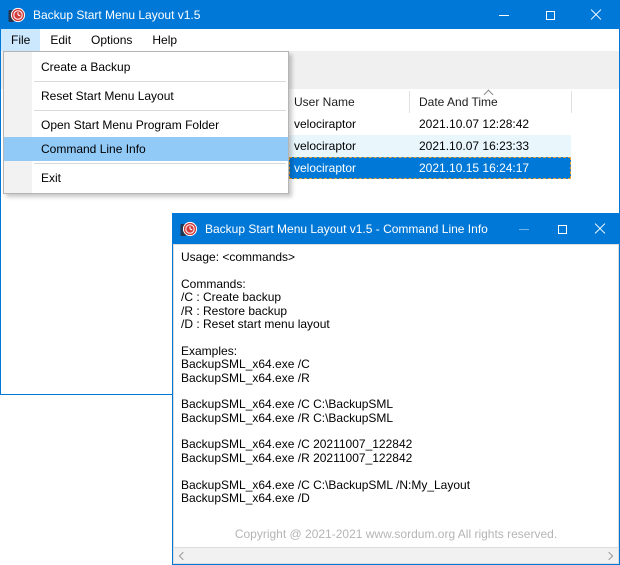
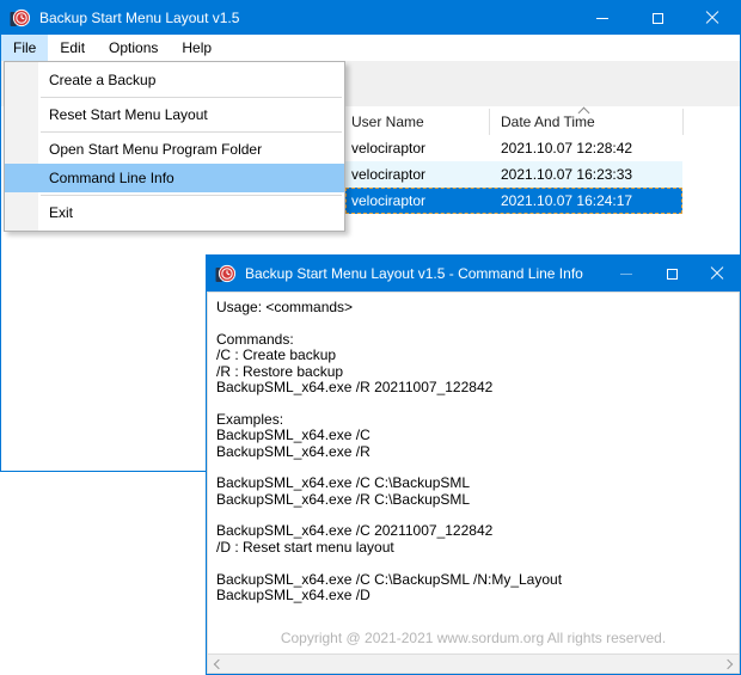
  Backup Start Menu Layout v1.5
  File
  Edit
  Options
  Help
  User Name
  Date And Time
  velociraptor
  2021.10.07 12:28:42
  velociraptor
  2021.10.07 16:23:33
  velociraptor
- 2021.10.15 16:24:17
+ 2021.10.07 16:24:17
  Create a Backup
  Reset Start Menu Layout
  Open Start Menu Program Folder
  Command Line Info
  Exit
  Backup Start Menu Layout v1.5 - Command Line Info
  Usage: <commands>
  Commands:
  /C : Create backup
  /R : Restore backup
- /D : Reset start menu layout
+ BackupSML_x64.exe /R 20211007_122842
  Examples:
  BackupSML_x64.exe /C
  BackupSML_x64.exe /R
  BackupSML_x64.exe /C C:\BackupSML
  BackupSML_x64.exe /R C:\BackupSML
  BackupSML_x64.exe /C 20211007_122842
- BackupSML_x64.exe /R 20211007_122842
+ /D : Reset start menu layout
  BackupSML_x64.exe /C C:\BackupSML /N:My_Layout
  BackupSML_x64.exe /D
  Copyright @ 2021-2021 www.sordum.org All rights reserved.
